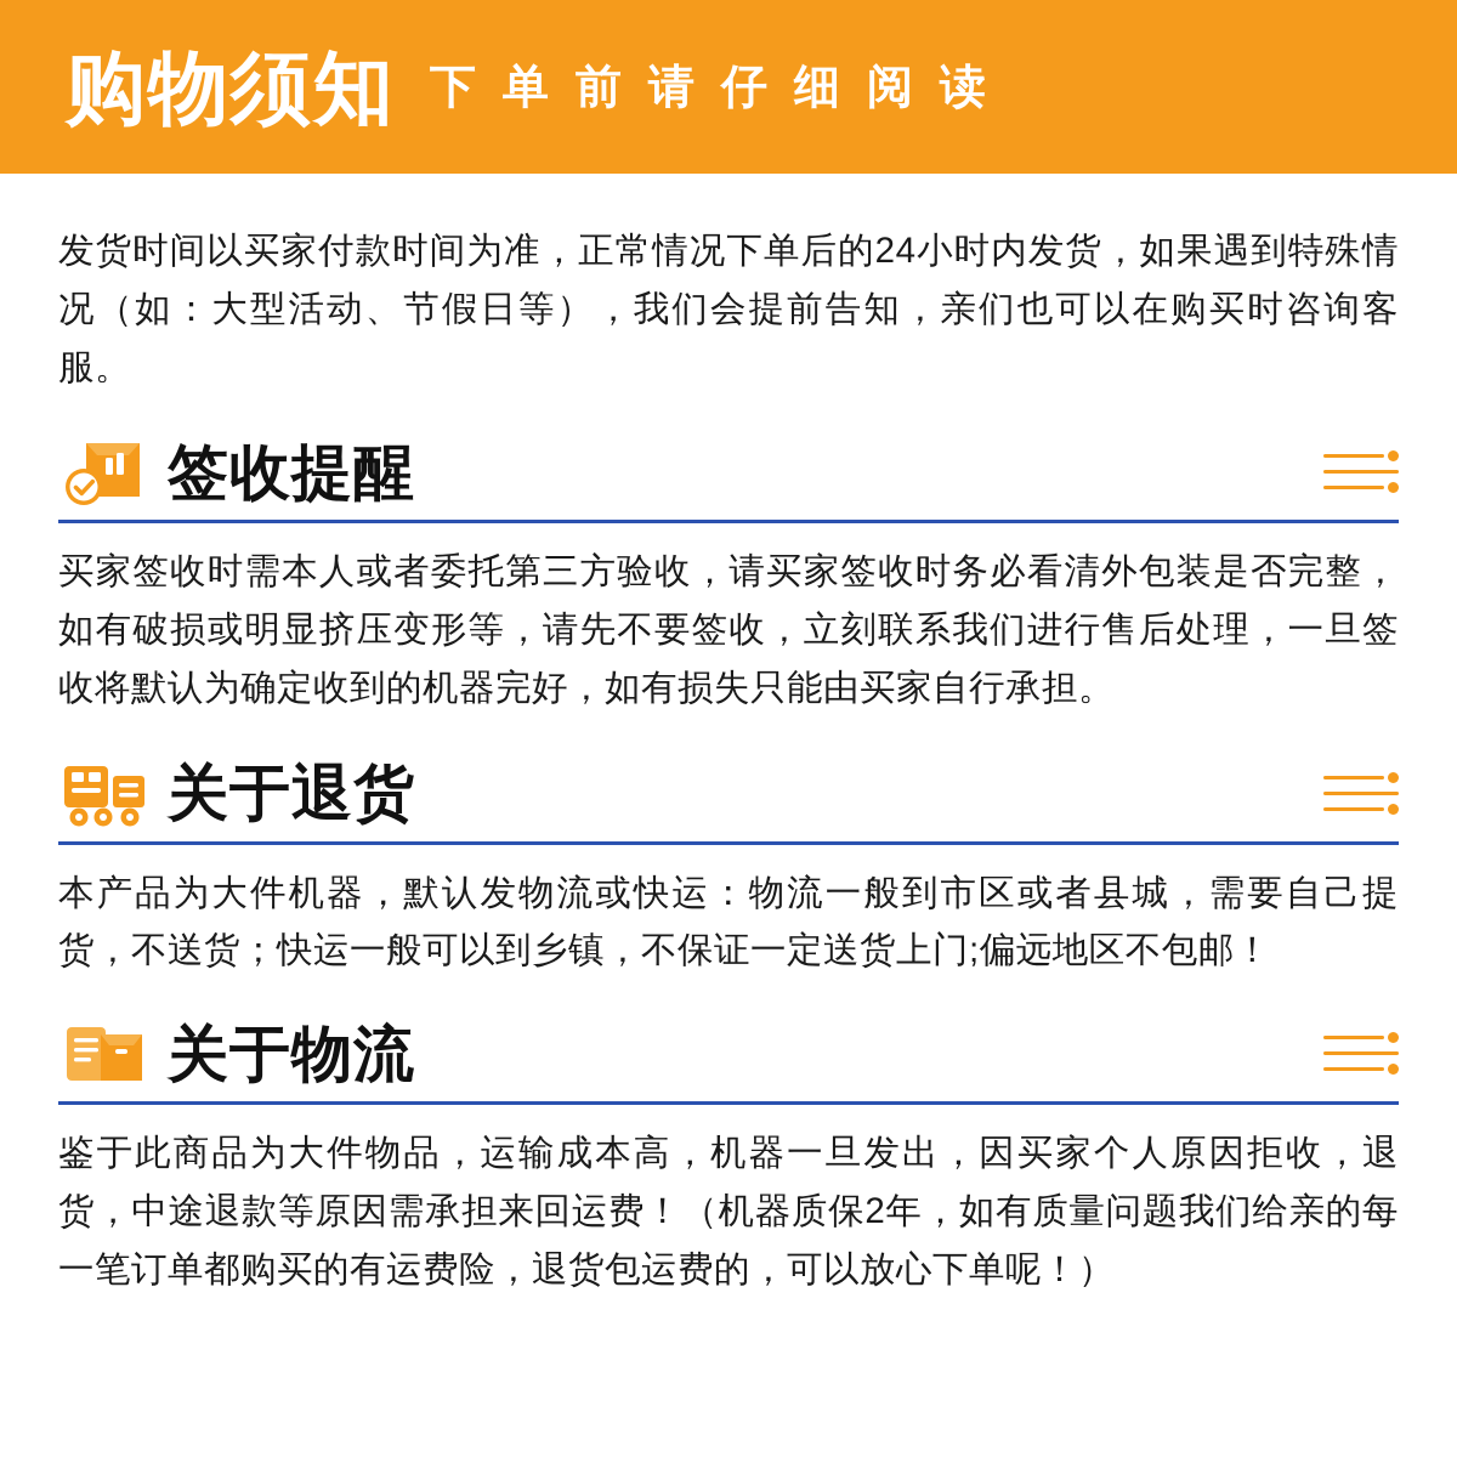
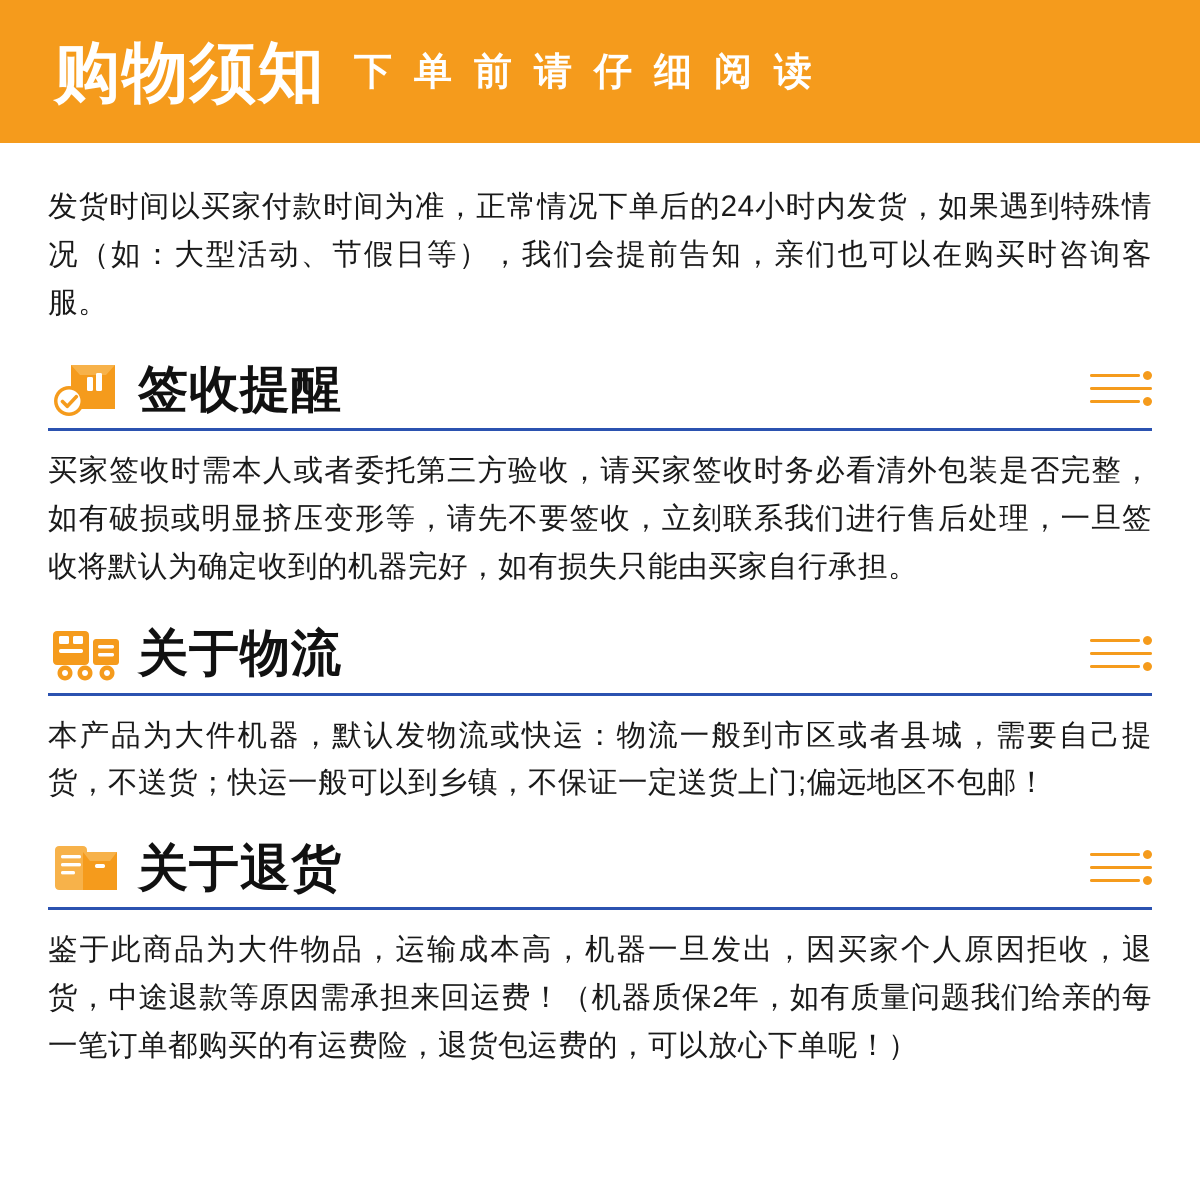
  购物须知
  下单前请仔细阅读
  发货时间以买家付款时间为准，正常情况下单后的24小时内发货，如果遇到特殊情况（如：大型活动、节假日等），我们会提前告知，亲们也可以在购买时咨询客服。
  签收提醒
  买家签收时需本人或者委托第三方验收，请买家签收时务必看清外包装是否完整，如有破损或明显挤压变形等，请先不要签收，立刻联系我们进行售后处理，一旦签收将默认为确定收到的机器完好，如有损失只能由买家自行承担。
- 关于退货
+ 关于物流
  本产品为大件机器，默认发物流或快运：物流一般到市区或者县城，需要自己提货，不送货；快运一般可以到乡镇，不保证一定送货上门;偏远地区不包邮！
- 关于物流
+ 关于退货
  鉴于此商品为大件物品，运输成本高，机器一旦发出，因买家个人原因拒收，退货，中途退款等原因需承担来回运费！（机器质保2年，如有质量问题我们给亲的每一笔订单都购买的有运费险，退货包运费的，可以放心下单呢！）
